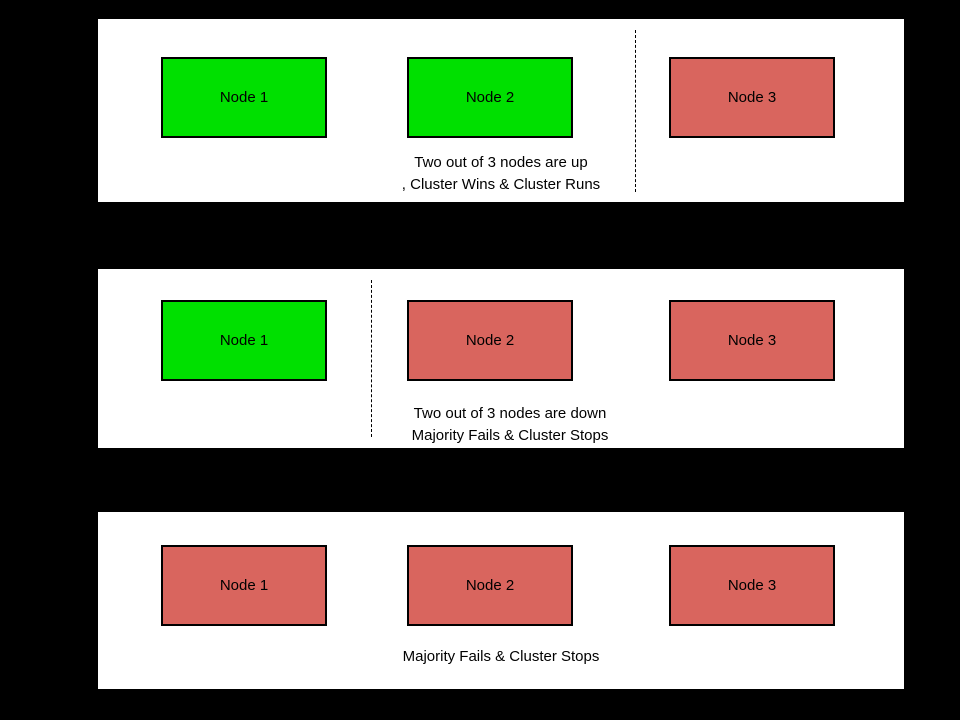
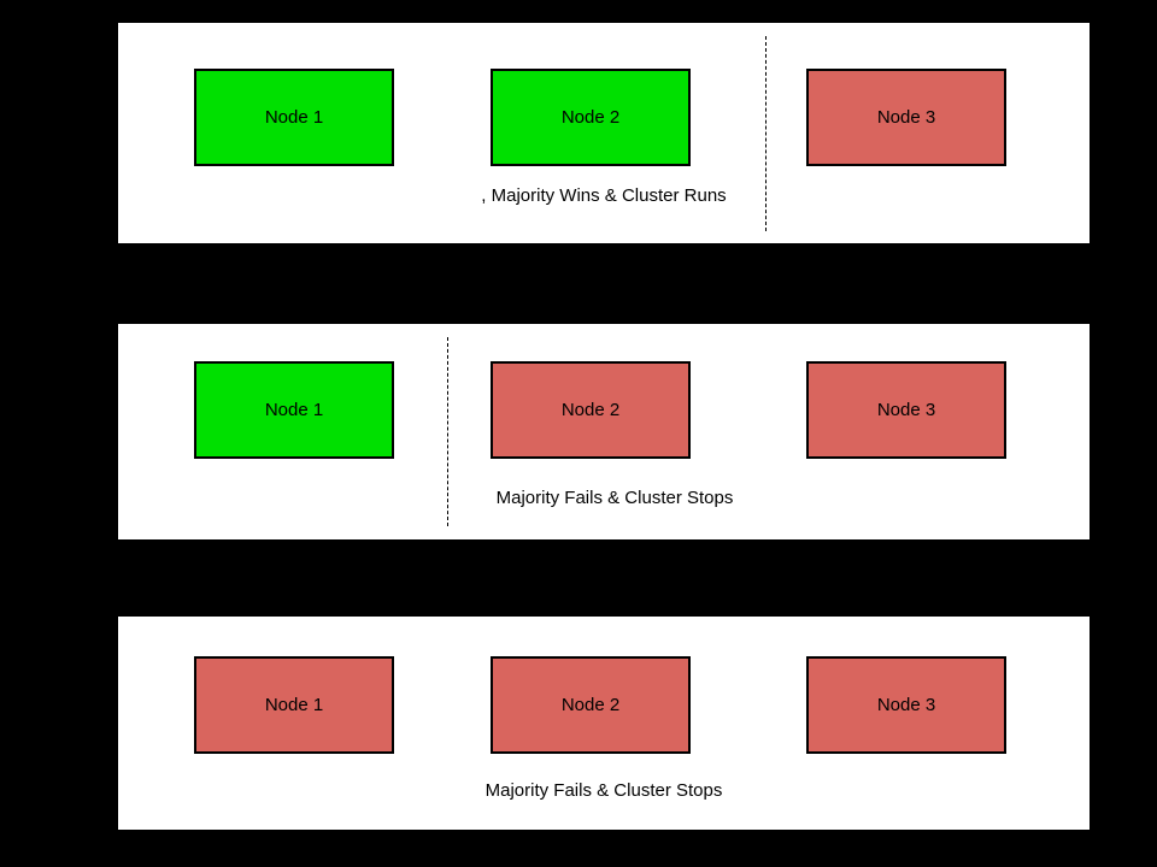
  Node 1
  Node 2
  Node 3
- Two out of 3 nodes are up
- , Cluster Wins & Cluster Runs
+ , Majority Wins & Cluster Runs
  Node 1
  Node 2
  Node 3
- Two out of 3 nodes are down
  Majority Fails & Cluster Stops
  Node 1
  Node 2
  Node 3
  Majority Fails & Cluster Stops
